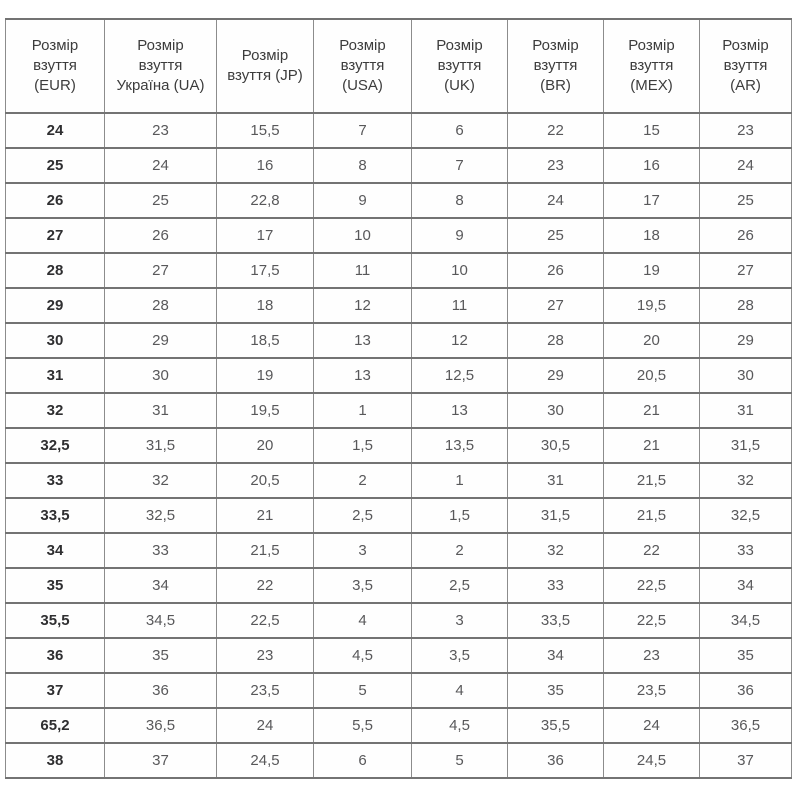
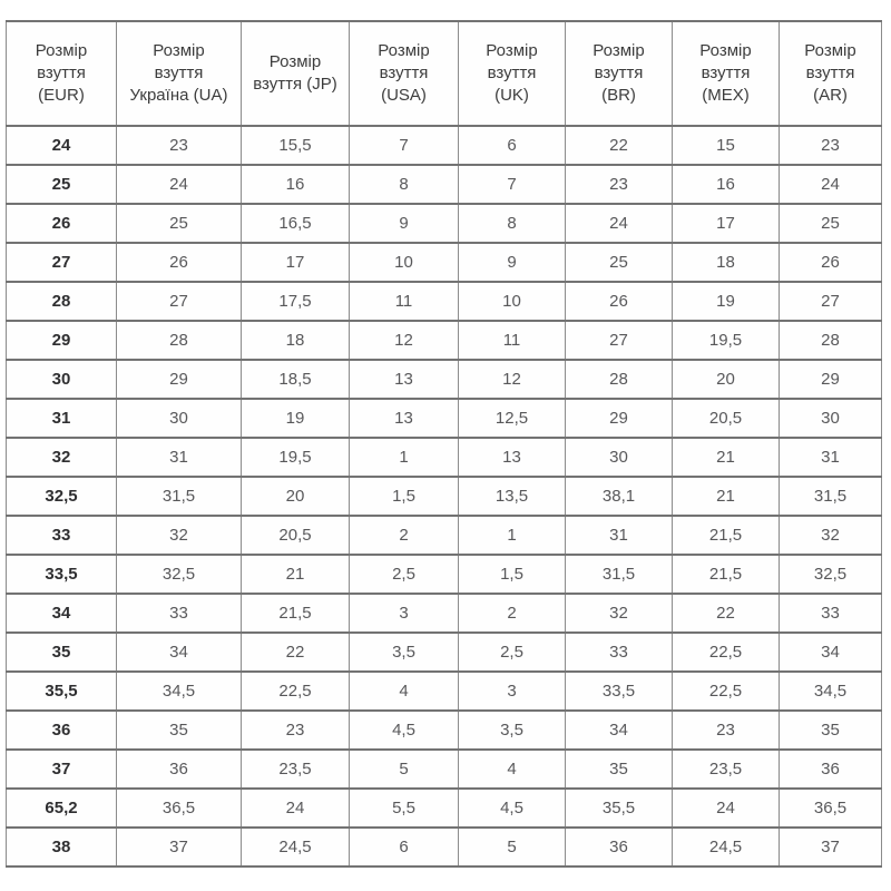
  Розмір взуття (EUR)	Розмір взуття Україна (UA)	Розмір взуття (JP)	Розмір взуття (USA)	Розмір взуття (UK)	Розмір взуття (BR)	Розмір взуття (MEX)	Розмір взуття (AR)
  24	23	15,5	7	6	22	15	23
  25	24	16	8	7	23	16	24
- 26	25	22,8	9	8	24	17	25
+ 26	25	16,5	9	8	24	17	25
  27	26	17	10	9	25	18	26
  28	27	17,5	11	10	26	19	27
  29	28	18	12	11	27	19,5	28
  30	29	18,5	13	12	28	20	29
  31	30	19	13	12,5	29	20,5	30
  32	31	19,5	1	13	30	21	31
- 32,5	31,5	20	1,5	13,5	30,5	21	31,5
+ 32,5	31,5	20	1,5	13,5	38,1	21	31,5
  33	32	20,5	2	1	31	21,5	32
  33,5	32,5	21	2,5	1,5	31,5	21,5	32,5
  34	33	21,5	3	2	32	22	33
  35	34	22	3,5	2,5	33	22,5	34
  35,5	34,5	22,5	4	3	33,5	22,5	34,5
  36	35	23	4,5	3,5	34	23	35
  37	36	23,5	5	4	35	23,5	36
  65,2	36,5	24	5,5	4,5	35,5	24	36,5
  38	37	24,5	6	5	36	24,5	37
